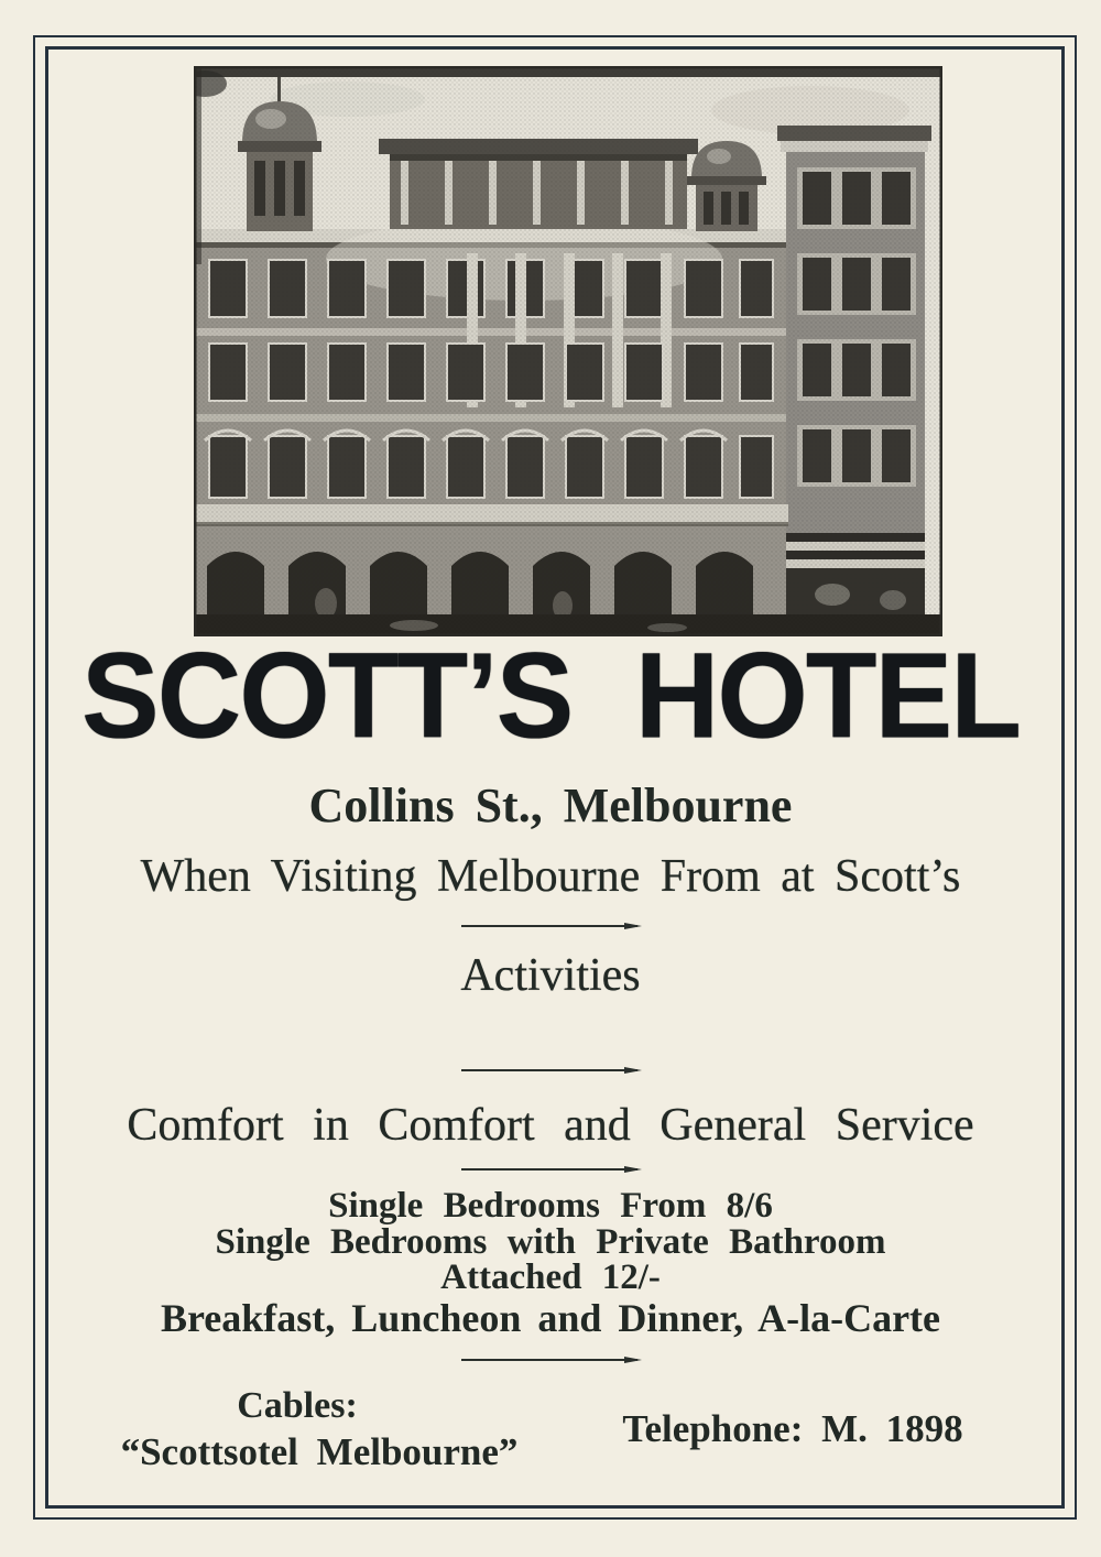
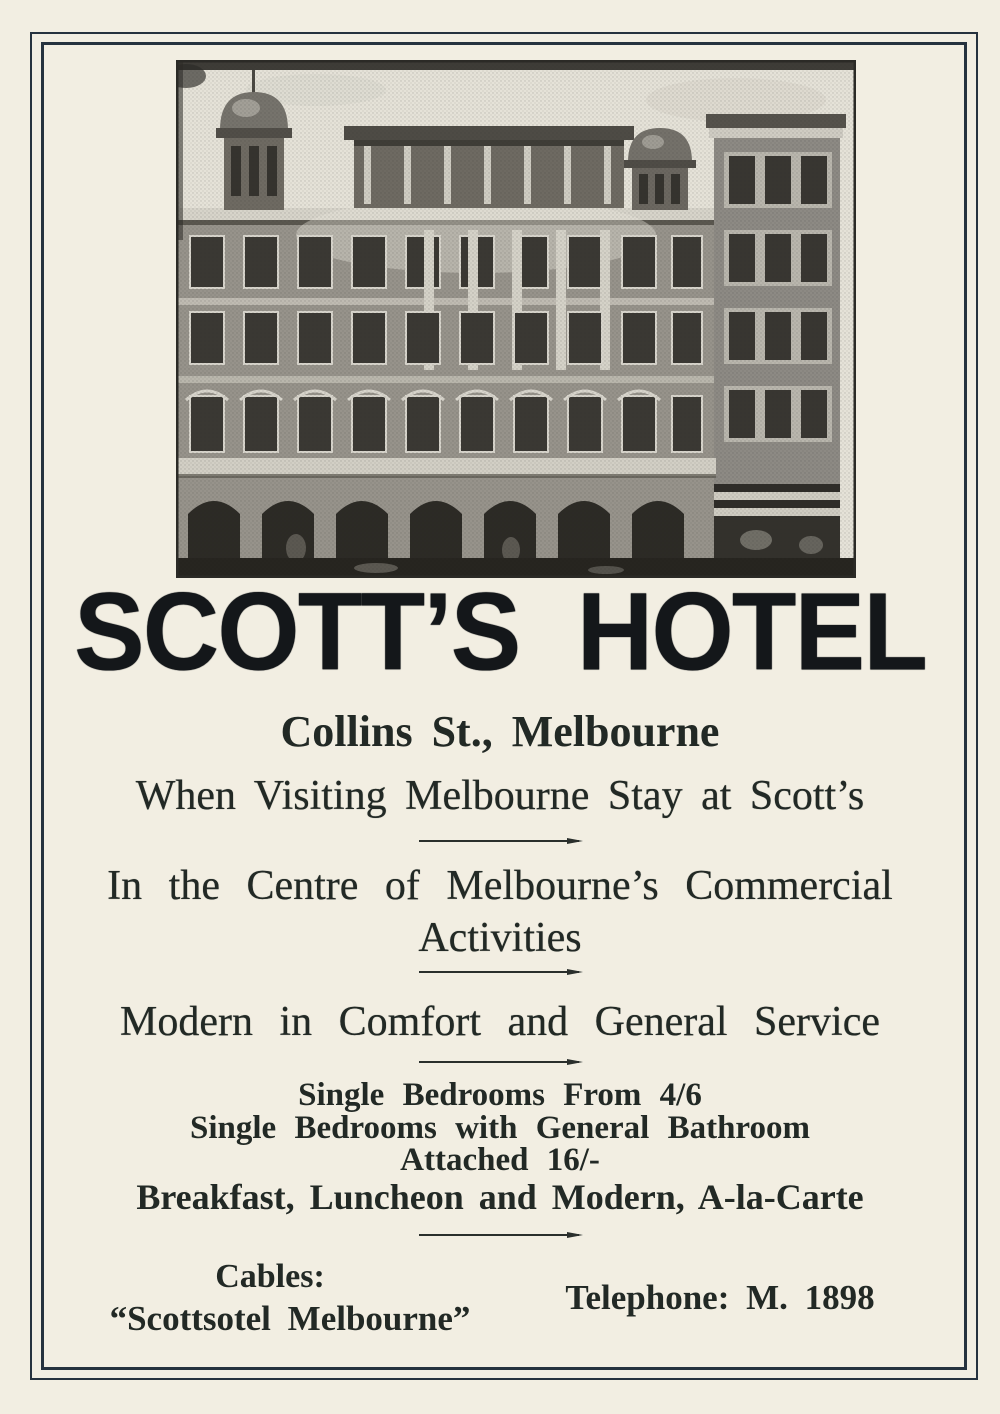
  SCOTT’S HOTEL
  Collins St., Melbourne
- When Visiting Melbourne From at Scott’s
+ When Visiting Melbourne Stay at Scott’s
+ In the Centre of Melbourne’s Commercial
  Activities
- Comfort in Comfort and General Service
+ Modern in Comfort and General Service
- Single Bedrooms From 8/6
+ Single Bedrooms From 4/6
- Single Bedrooms with Private Bathroom
+ Single Bedrooms with General Bathroom
- Attached 12/-
+ Attached 16/-
- Breakfast, Luncheon and Dinner, A-la-Carte
+ Breakfast, Luncheon and Modern, A-la-Carte
  Cables:
  “Scottsotel Melbourne”
  Telephone: M. 1898
